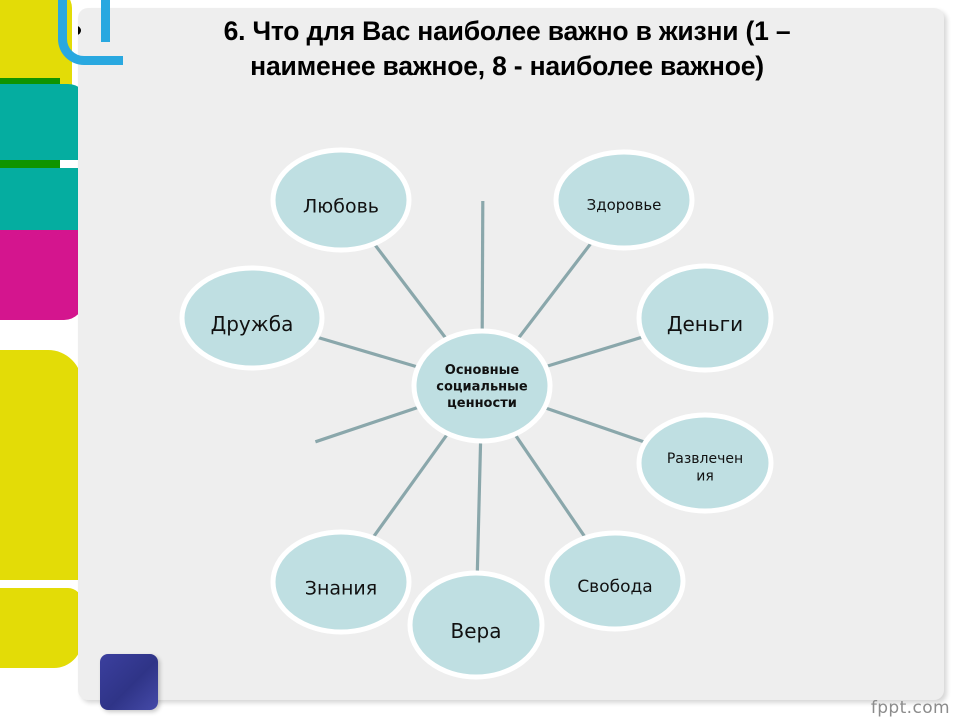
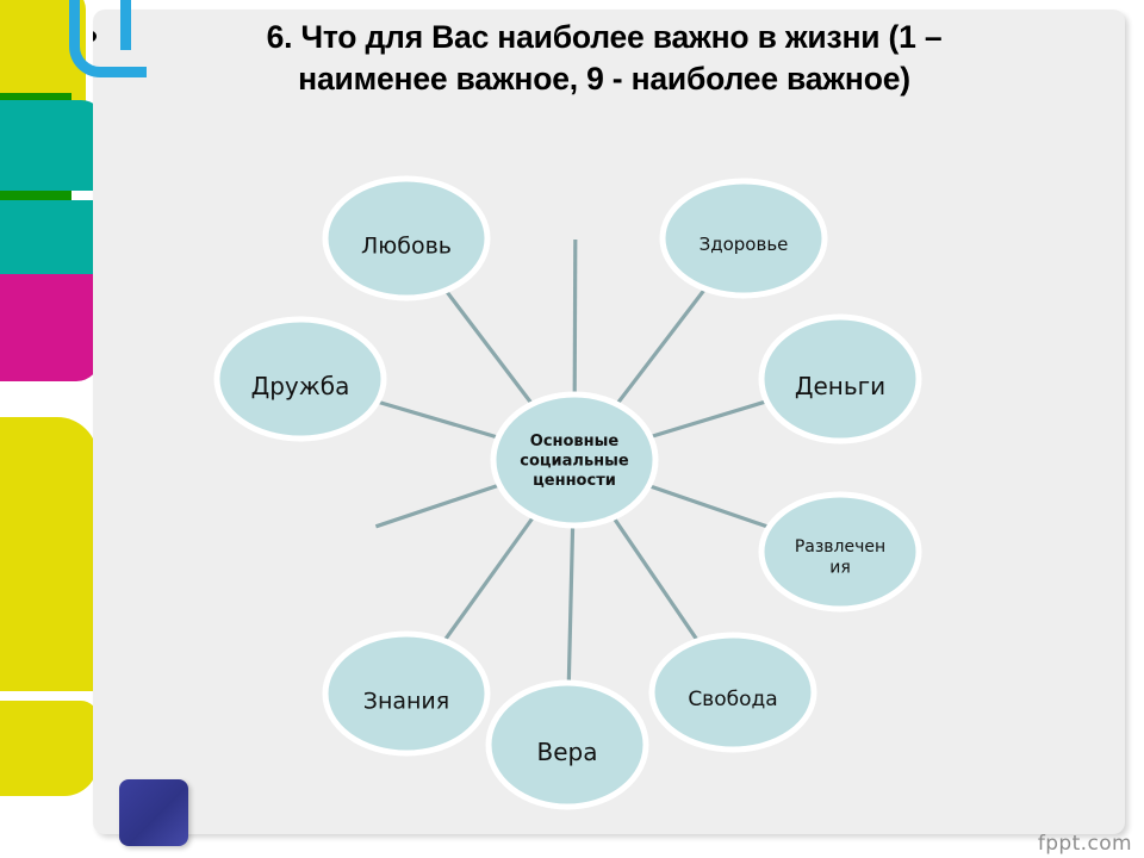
  6. Что для Вас наиболее важно в жизни (1 –
- наименее важное, 8 - наиболее важное)
+ наименее важное, 9 - наиболее важное)
  Здоровье
  Деньги
  Развлечен ия
  Свобода
  Вера
  Знания
  Дружба
  Любовь
  Основные социальные ценности
  fppt.com
